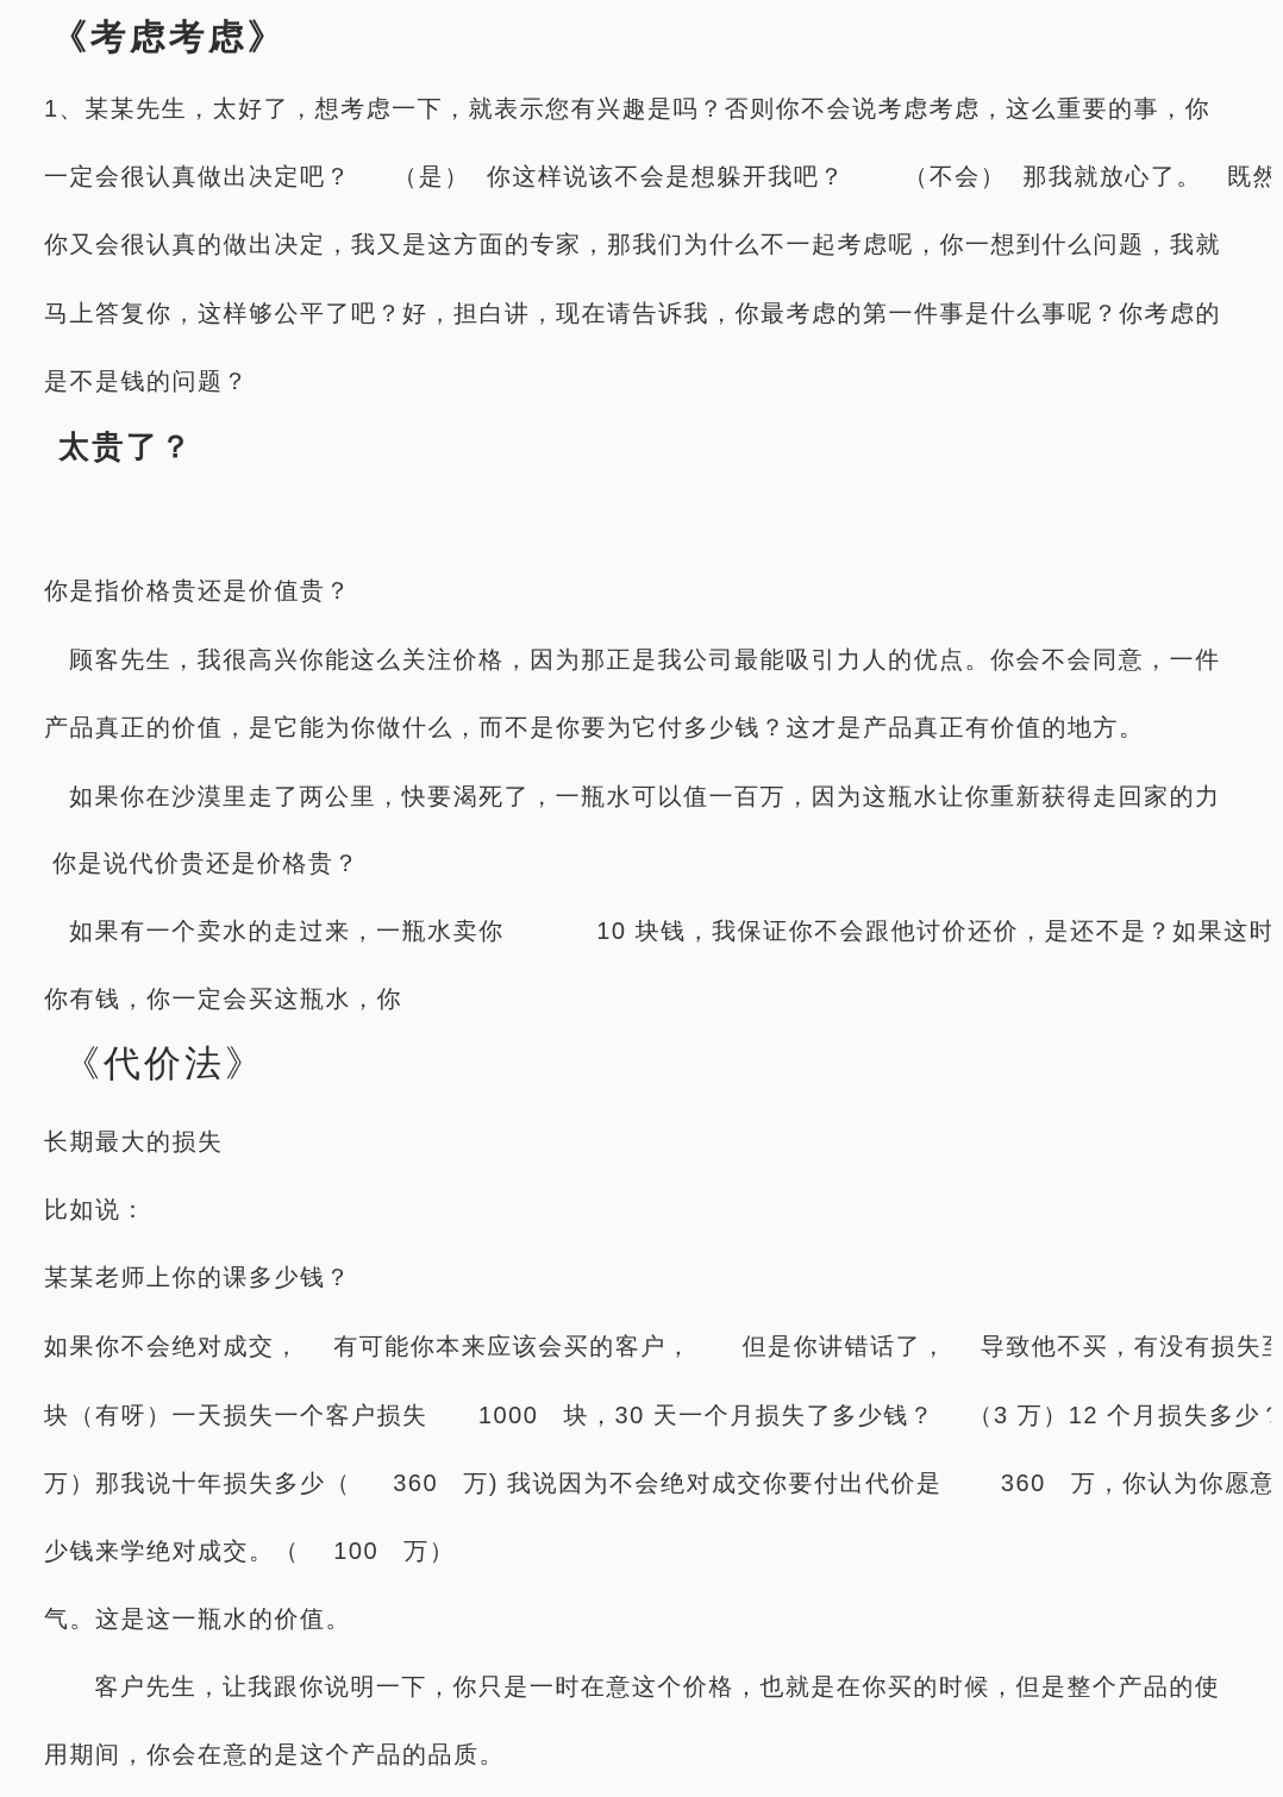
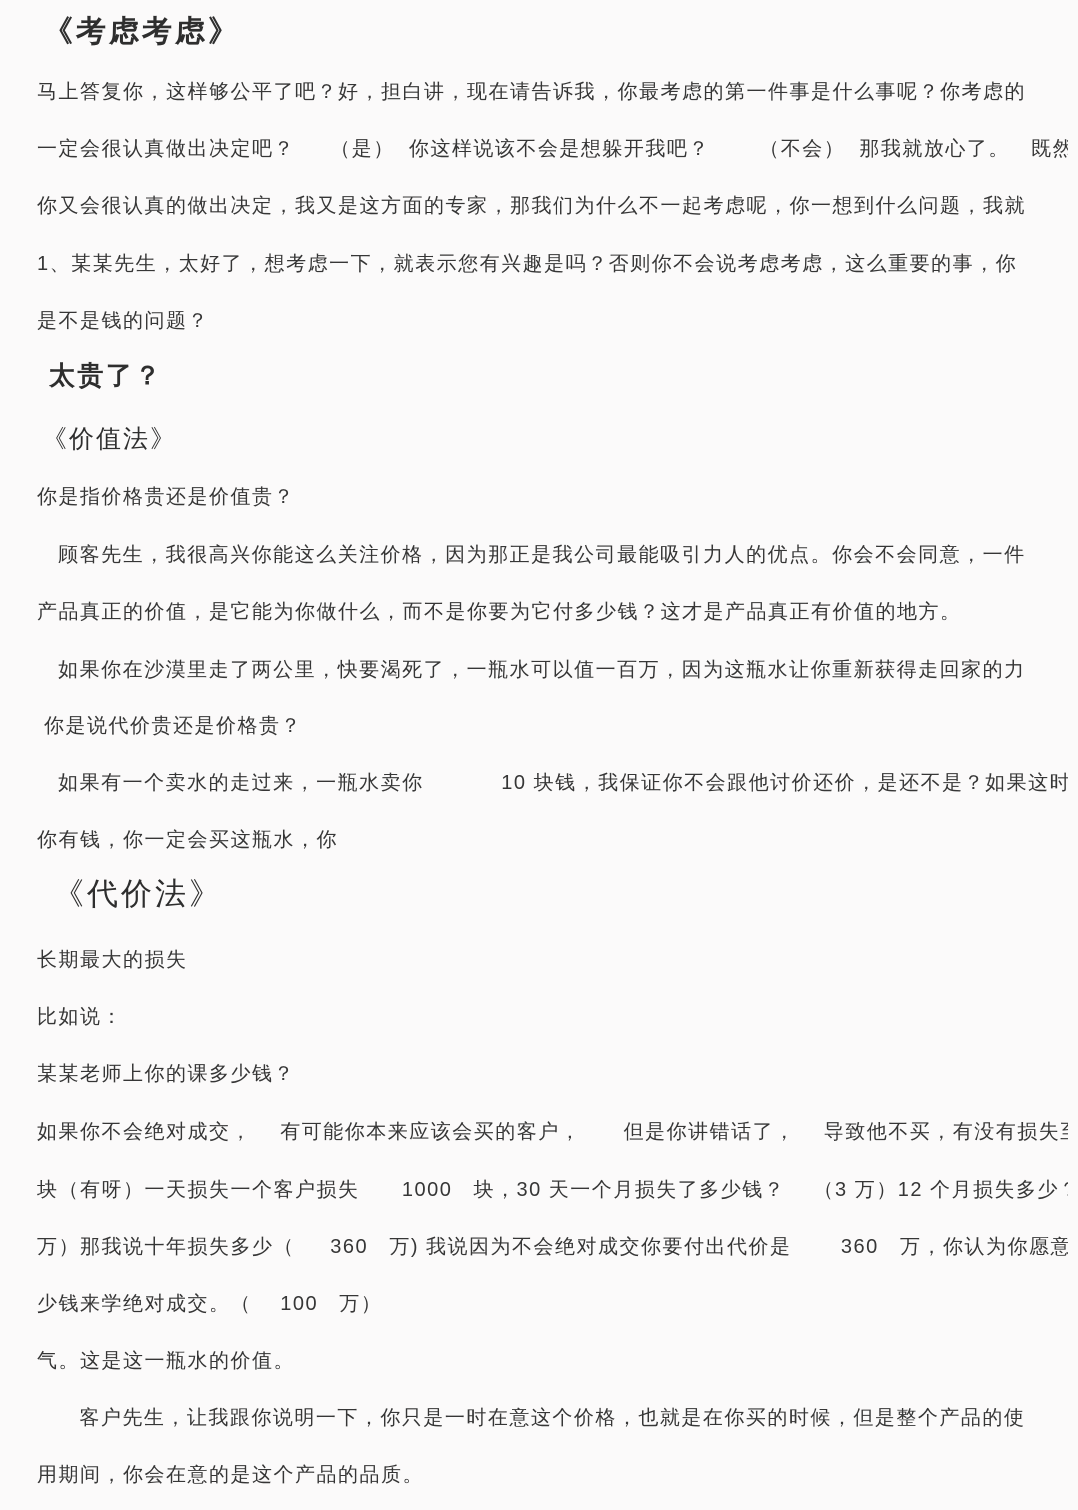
  《考虑考虑》
- 1、某某先生，太好了，想考虑一下，就表示您有兴趣是吗？否则你不会说考虑考虑，这么重要的事，你
+ 马上答复你，这样够公平了吧？好，担白讲，现在请告诉我，你最考虑的第一件事是什么事呢？你考虑的
  一定会很认真做出决定吧？ （是） 你这样说该不会是想躲开我吧？ （不会） 那我就放心了。 既然
  你又会很认真的做出决定，我又是这方面的专家，那我们为什么不一起考虑呢，你一想到什么问题，我就
- 马上答复你，这样够公平了吧？好，担白讲，现在请告诉我，你最考虑的第一件事是什么事呢？你考虑的
+ 1、某某先生，太好了，想考虑一下，就表示您有兴趣是吗？否则你不会说考虑考虑，这么重要的事，你
  是不是钱的问题？
  太贵了？
+ 《价值法》
  你是指价格贵还是价值贵？
  顾客先生，我很高兴你能这么关注价格，因为那正是我公司最能吸引力人的优点。你会不会同意，一件
  产品真正的价值，是它能为你做什么，而不是你要为它付多少钱？这才是产品真正有价值的地方。
  如果你在沙漠里走了两公里，快要渴死了，一瓶水可以值一百万，因为这瓶水让你重新获得走回家的力
  你是说代价贵还是价格贵？
  如果有一个卖水的走过来，一瓶水卖你 10 块钱，我保证你不会跟他讨价还价，是还不是？如果这时
  你有钱，你一定会买这瓶水，你
  《代价法》
  长期最大的损失
  比如说：
  某某老师上你的课多少钱？
  如果你不会绝对成交， 有可能你本来应该会买的客户， 但是你讲错话了， 导致他不买，有没有损失
  块（有呀）一天损失一个客户损失 1000 块，30 天一个月损失了多少钱？ （3 万）12 个月损失多少
  万）那我说十年损失多少（ 360 万) 我说因为不会绝对成交你要付出代价是 360 万，你认为你愿意
  少钱来学绝对成交。（ 100 万）
  气。这是这一瓶水的价值。
  客户先生，让我跟你说明一下，你只是一时在意这个价格，也就是在你买的时候，但是整个产品的使
  用期间，你会在意的是这个产品的品质。
